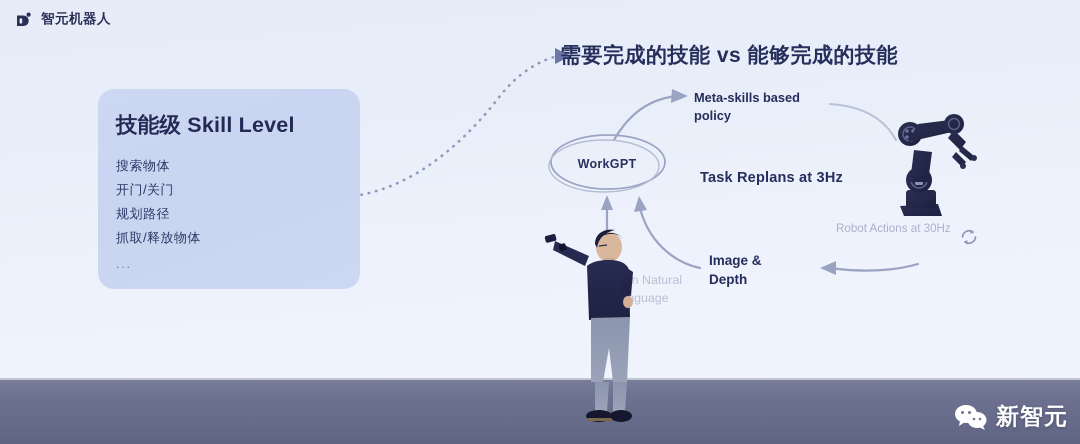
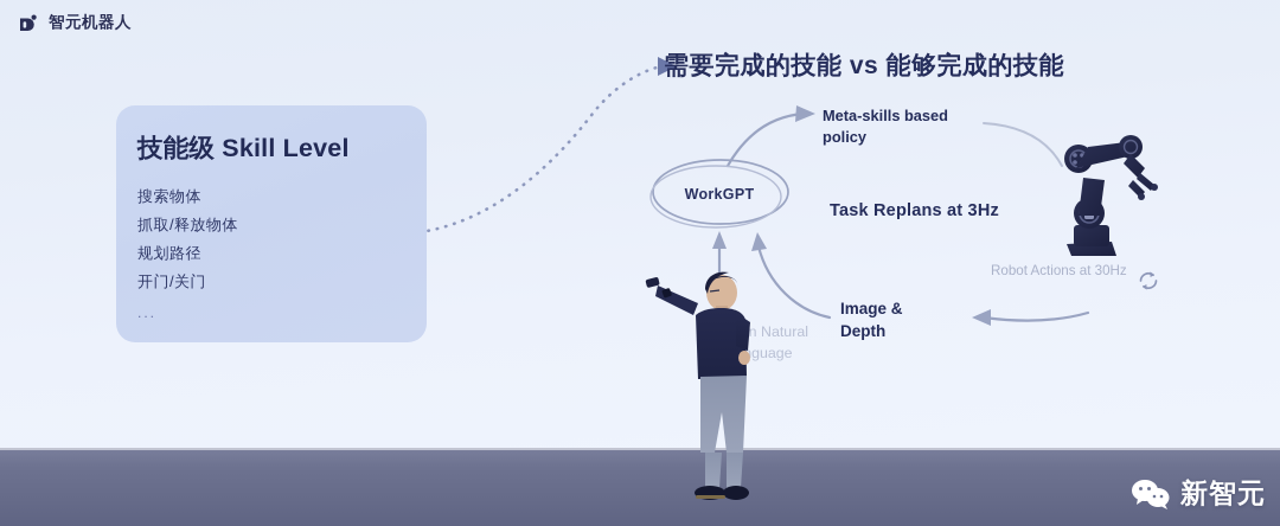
  智元机器人
  技能级 Skill Level
  搜索物体
- 开门/关门
+ 抓取/释放物体
  规划路径
- 抓取/释放物体
+ 开门/关门
  ...
  需要完成的技能 vs 能够完成的技能
  WorkGPT
  Meta-skills based policy
  Task Replans at 3Hz
  Image & Depth
  Robot Actions at 30Hz
  新智元
